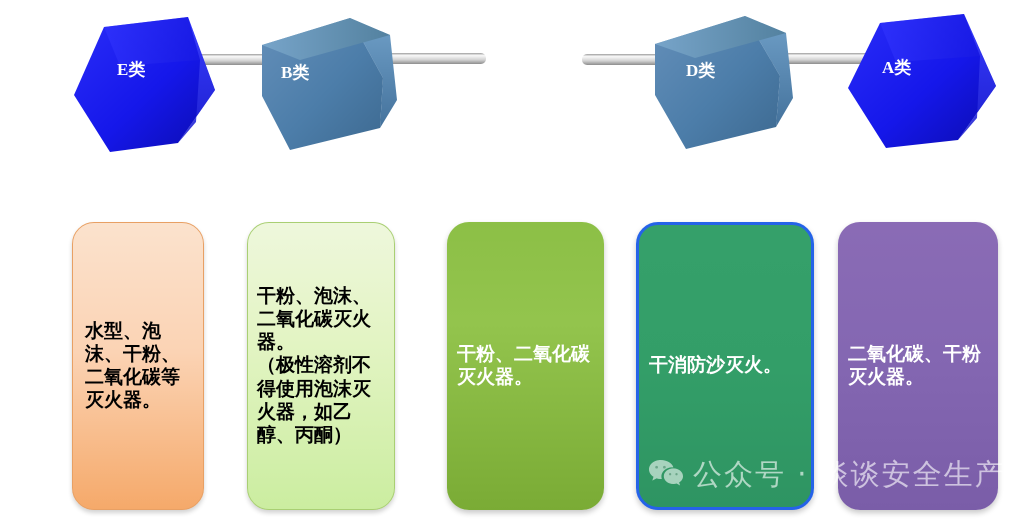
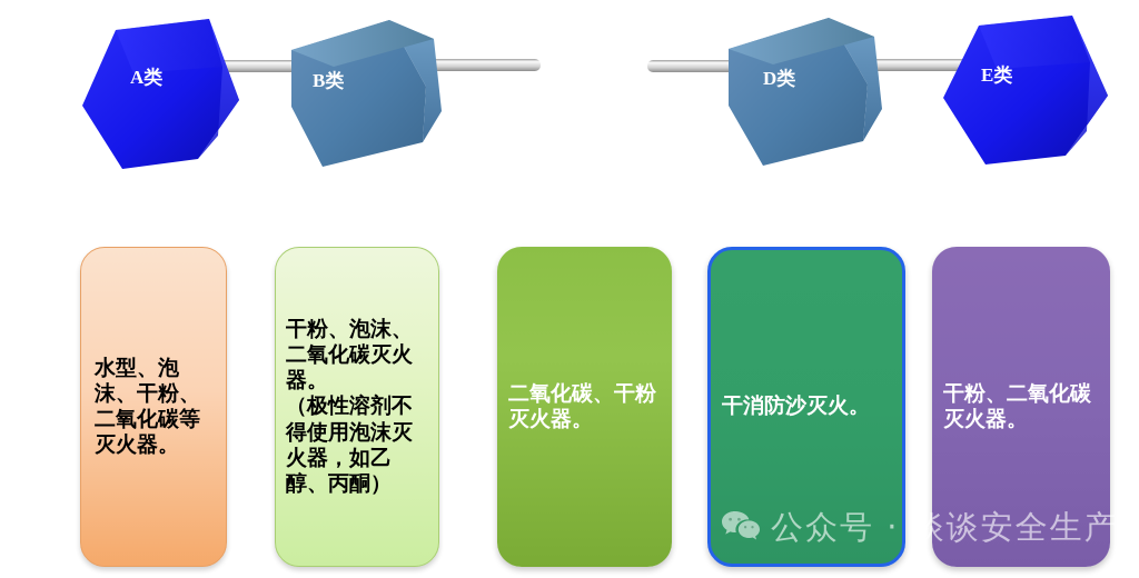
- E类
+ A类
  B类
  D类
- A类
+ E类
  水型、泡沫、干粉、二氧化碳等灭火器。
  干粉、泡沫、二氧化碳灭火器。
  （极性溶剂不得使用泡沫灭火器，如乙醇、丙酮）
- 干粉、二氧化碳灭火器。
+ 二氧化碳、干粉灭火器。
  干消防沙灭火。
- 二氧化碳、干粉灭火器。
+ 干粉、二氧化碳灭火器。
  公众号 · 谈谈安全生产
